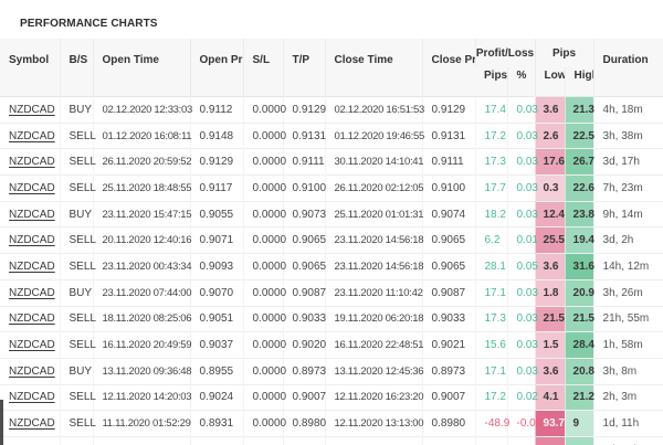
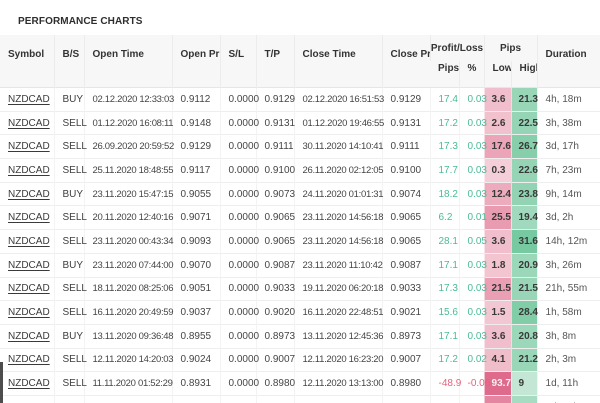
  PERFORMANCE CHARTS
  Symbol	B/S	Open Time	Open Pr	S/L	T/P	Close Time	Close Pr	Profit/Loss	Pips	Duration
  Pips	%	Low	Hig
  NZDCAD	BUY	02.12.2020 12:33:03	0.9112	0.0000	0.9129	02.12.2020 16:51:53	0.9129	17.4	0.03	3.6	21.3	4h, 18m
  NZDCAD	SELL	01.12.2020 16:08:11	0.9148	0.0000	0.9131	01.12.2020 19:46:55	0.9131	17.2	0.03	2.6	22.5	3h, 38m
- NZDCAD	SELL	26.11.2020 20:59:52	0.9129	0.0000	0.9111	30.11.2020 14:10:41	0.9111	17.3	0.03	17.6	26.7	3d, 17h
+ NZDCAD	SELL	26.09.2020 20:59:52	0.9129	0.0000	0.9111	30.11.2020 14:10:41	0.9111	17.3	0.03	17.6	26.7	3d, 17h
  NZDCAD	SELL	25.11.2020 18:48:55	0.9117	0.0000	0.9100	26.11.2020 02:12:05	0.9100	17.7	0.03	0.3	22.6	7h, 23m
- NZDCAD	BUY	23.11.2020 15:47:15	0.9055	0.0000	0.9073	25.11.2020 01:01:31	0.9074	18.2	0.03	12.4	23.8	9h, 14m
+ NZDCAD	BUY	23.11.2020 15:47:15	0.9055	0.0000	0.9073	24.11.2020 01:01:31	0.9074	18.2	0.03	12.4	23.8	9h, 14m
  NZDCAD	SELL	20.11.2020 12:40:16	0.9071	0.0000	0.9065	23.11.2020 14:56:18	0.9065	6.2	0.01	25.5	19.4	3d, 2h
  NZDCAD	SELL	23.11.2020 00:43:34	0.9093	0.0000	0.9065	23.11.2020 14:56:18	0.9065	28.1	0.05	3.6	31.6	14h, 12m
  NZDCAD	BUY	23.11.2020 07:44:00	0.9070	0.0000	0.9087	23.11.2020 11:10:42	0.9087	17.1	0.03	1.8	20.9	3h, 26m
  NZDCAD	SELL	18.11.2020 08:25:06	0.9051	0.0000	0.9033	19.11.2020 06:20:18	0.9033	17.3	0.03	21.5	21.5	21h, 55m
  NZDCAD	SELL	16.11.2020 20:49:59	0.9037	0.0000	0.9020	16.11.2020 22:48:51	0.9021	15.6	0.03	1.5	28.4	1h, 58m
  NZDCAD	BUY	13.11.2020 09:36:48	0.8955	0.0000	0.8973	13.11.2020 12:45:36	0.8973	17.1	0.03	3.6	20.8	3h, 8m
  NZDCAD	SELL	12.11.2020 14:20:03	0.9024	0.0000	0.9007	12.11.2020 16:23:20	0.9007	17.2	0.02	4.1	21.2	2h, 3m
  NZDCAD	SELL	11.11.2020 01:52:29	0.8931	0.0000	0.8980	12.11.2020 13:13:00	0.8980	-48.9	-0.06	93.7	9	1d, 11h
